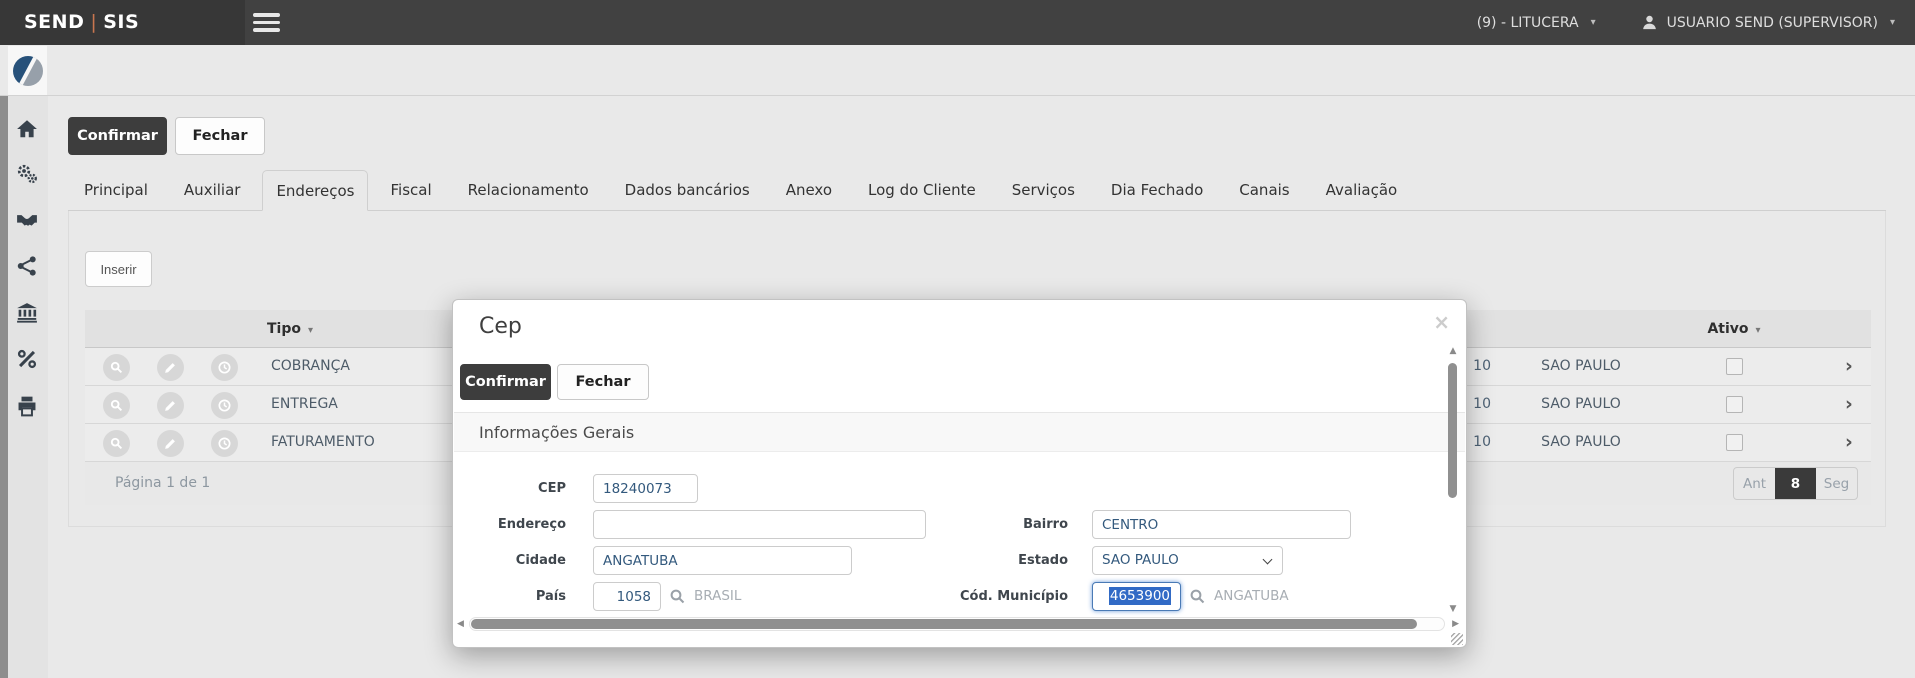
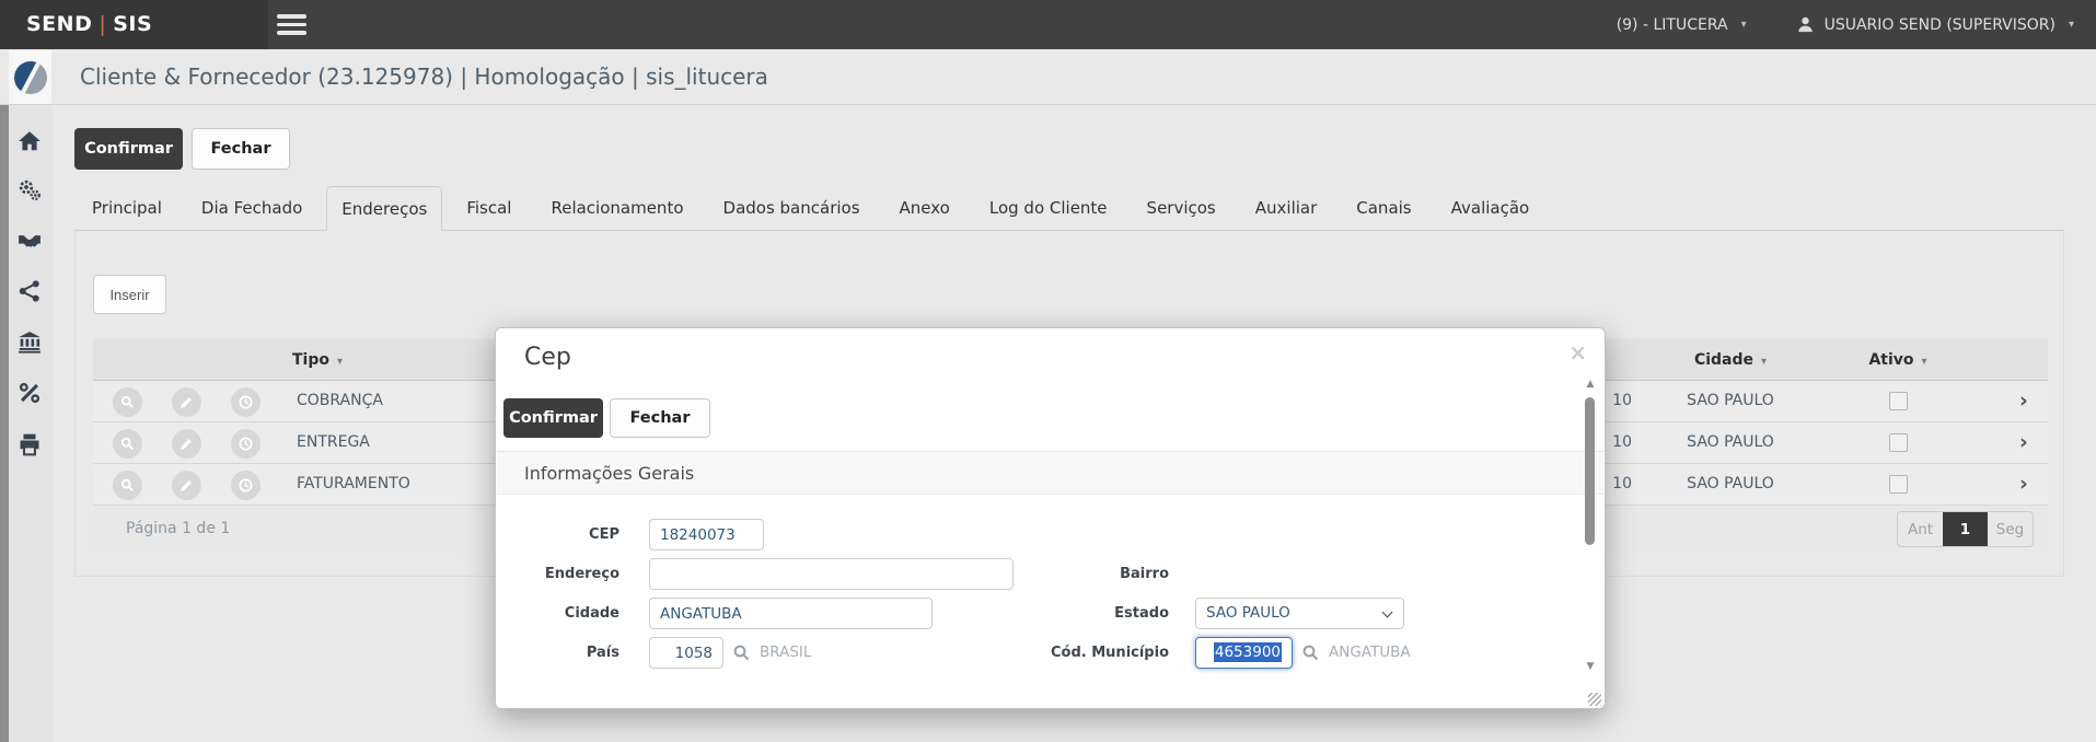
  SEND | SIS
  (9) - LITUCERA
  ▾
  USUARIO SEND (SUPERVISOR)
  ▾
+ Cliente & Fornecedor (23.125978) | Homologação | sis_litucera
  Confirmar
  Fechar
  Principal
- Auxiliar
+ Dia Fechado
  Endereços
  Fiscal
  Relacionamento
  Dados bancários
  Anexo
  Log do Cliente
  Serviços
- Dia Fechado
+ Auxiliar
  Canais
  Avaliação
  Inserir
  Tipo ▾
+ Cidade ▾
  Ativo ▾
  COBRANÇA
  10
  SAO PAULO
  ›
  ENTREGA
  10
  SAO PAULO
  ›
  FATURAMENTO
  10
  SAO PAULO
  ›
  Página 1 de 1
  Ant
- 8
+ 1
  Seg
  ×
  Cep
  Confirmar
  Fechar
  Informações Gerais
  CEP
  18240073
  Endereço
  Bairro
- CENTRO
  Cidade
  ANGATUBA
  Estado
  SAO PAULO
  País
  1058
  BRASIL
  Cód. Município
  4653900
  ANGATUBA
  ▲
  ▼
- ◀
- ▶
